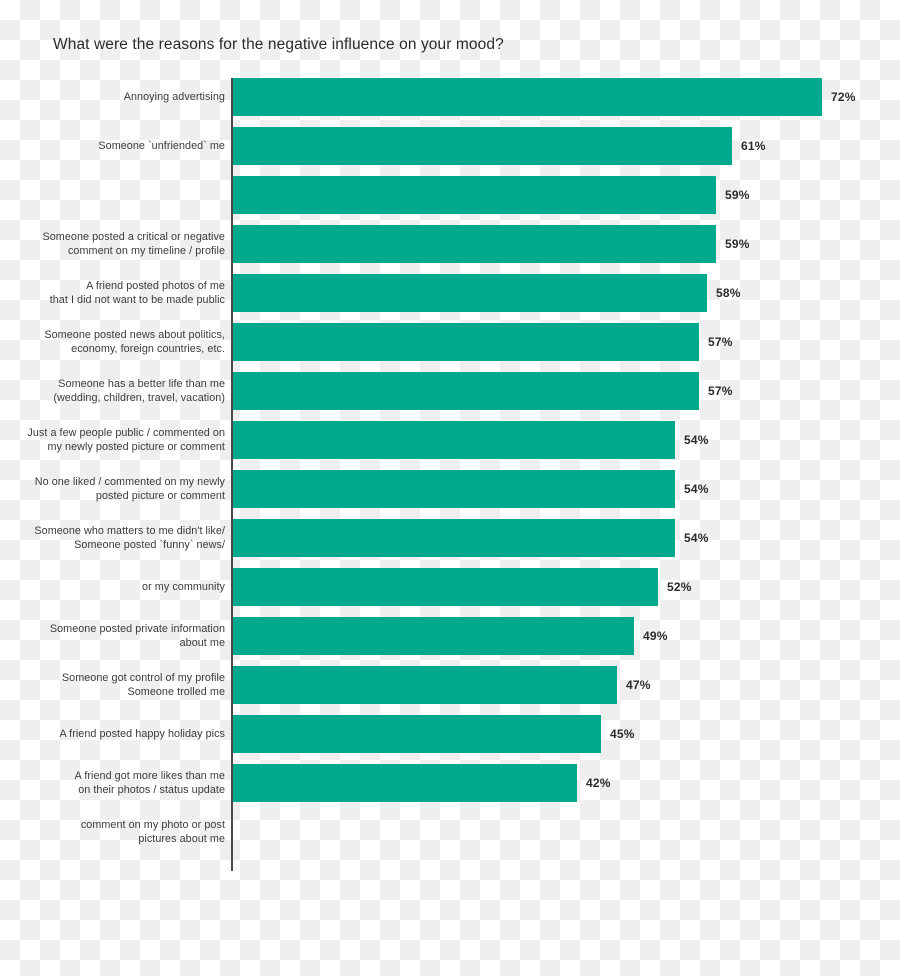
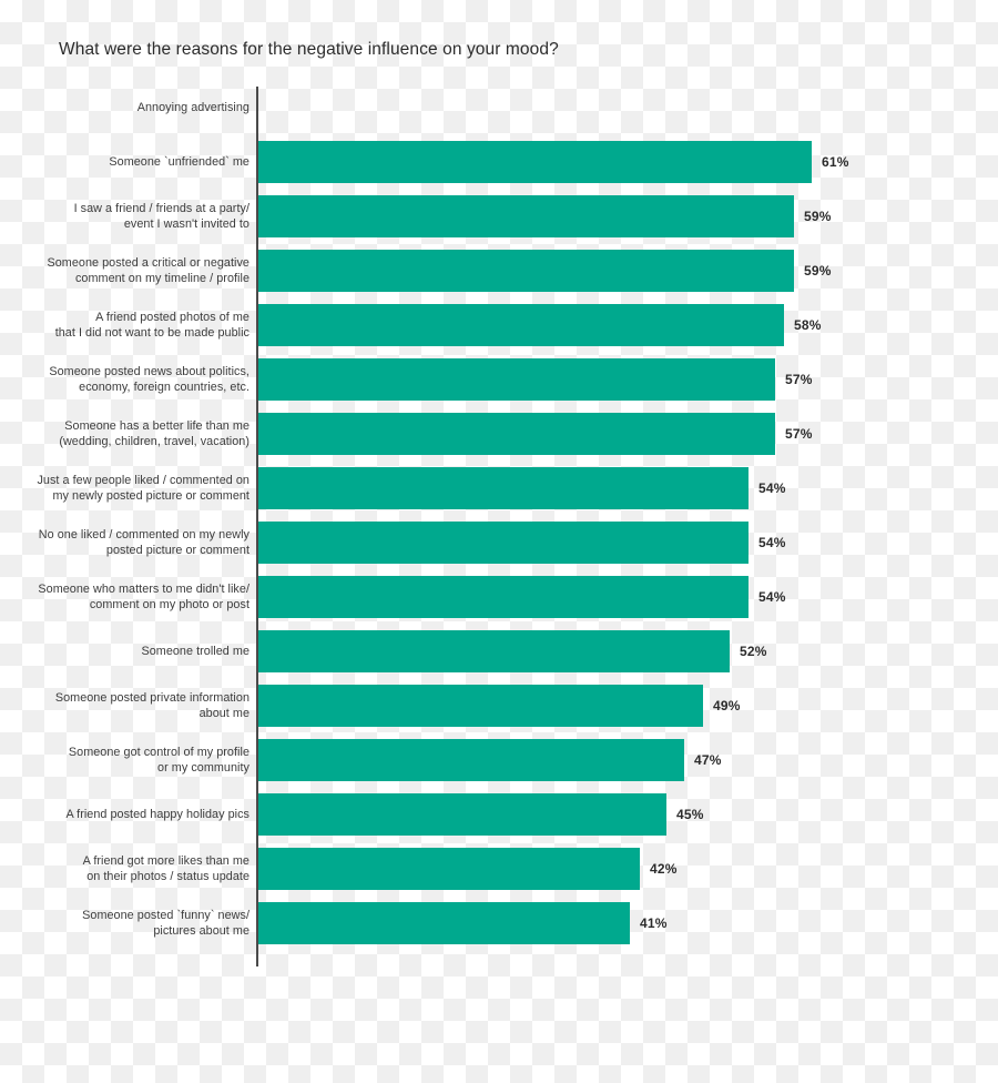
  What were the reasons for the negative influence on your mood?
  Annoying advertising
- 72%
  Someone `unfriended` me
  61%
+ I saw a friend / friends at a party/
+ event I wasn't invited to
  59%
  Someone posted a critical or negative
  comment on my timeline / profile
  59%
  A friend posted photos of me
  that I did not want to be made public
  58%
  Someone posted news about politics,
  economy, foreign countries, etc.
  57%
  Someone has a better life than me
  (wedding, children, travel, vacation)
  57%
- Just a few people public / commented on
+ Just a few people liked / commented on
  my newly posted picture or comment
  54%
  No one liked / commented on my newly
  posted picture or comment
  54%
  Someone who matters to me didn't like/
- Someone posted `funny` news/
+ comment on my photo or post
  54%
- or my community
+ Someone trolled me
  52%
  Someone posted private information
  about me
  49%
  Someone got control of my profile
- Someone trolled me
+ or my community
  47%
  A friend posted happy holiday pics
  45%
  A friend got more likes than me
  on their photos / status update
  42%
- comment on my photo or post
+ Someone posted `funny` news/
  pictures about me
+ 41%
